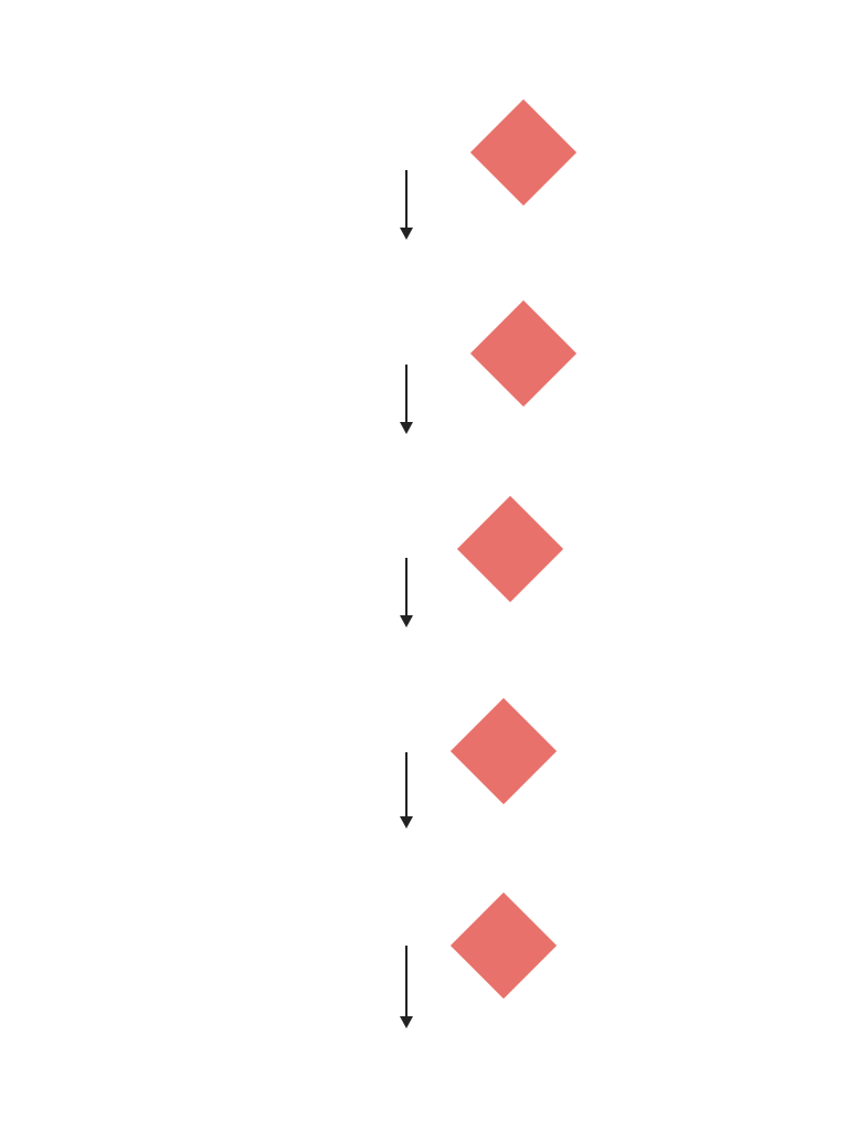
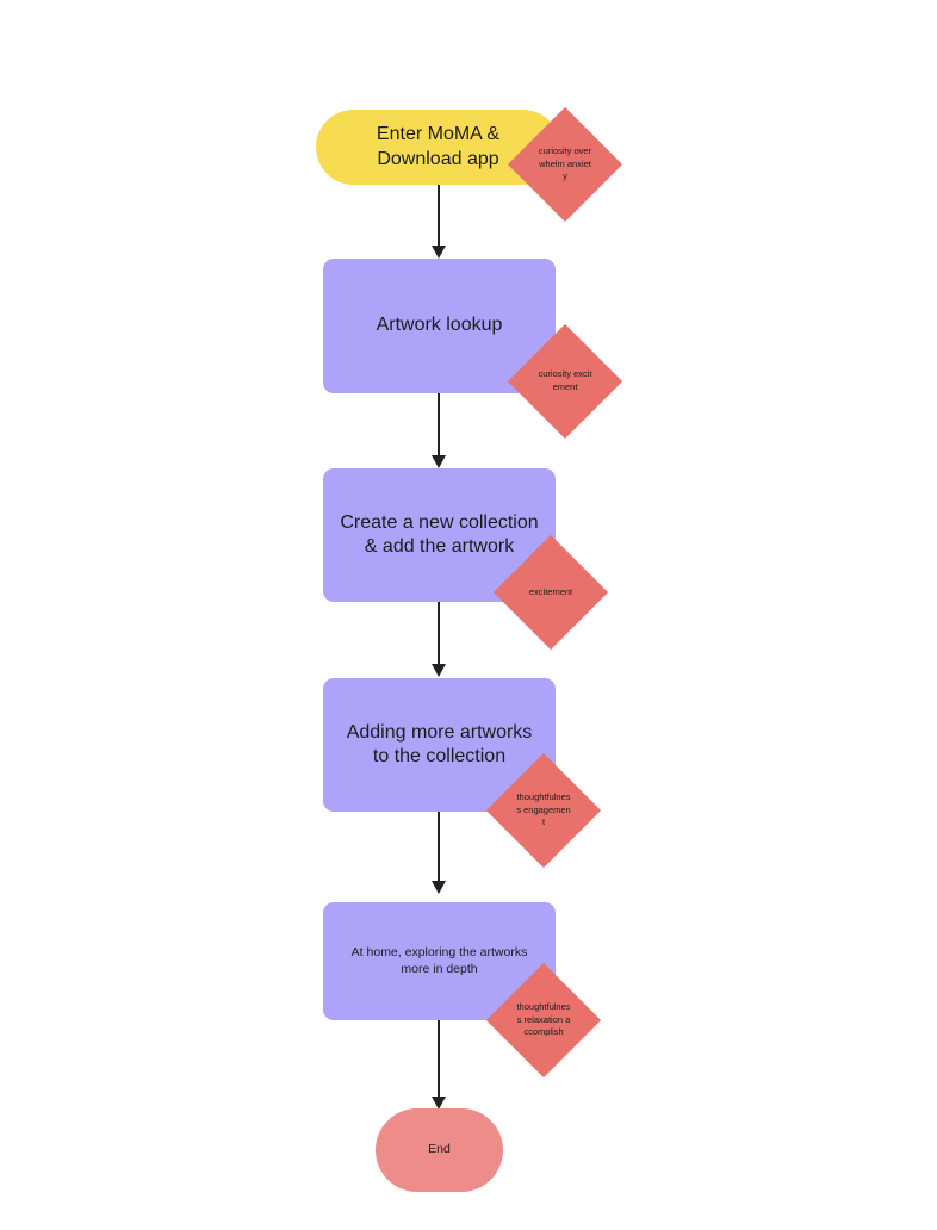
+ Enter MoMA & Download app
+ Artwork lookup
+ Create a new collection & add the artwork
+ Adding more artworks to the collection
+ At home, exploring the artworks more in depth
+ End
+ curiosity overwhelm anxiety
+ curiosity excitement
+ excitement
+ thoughtfulness engagement
+ thoughtfulness relaxation accomplish
